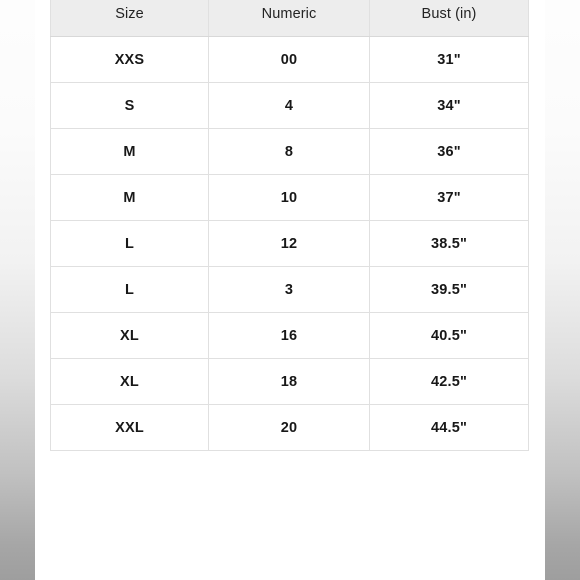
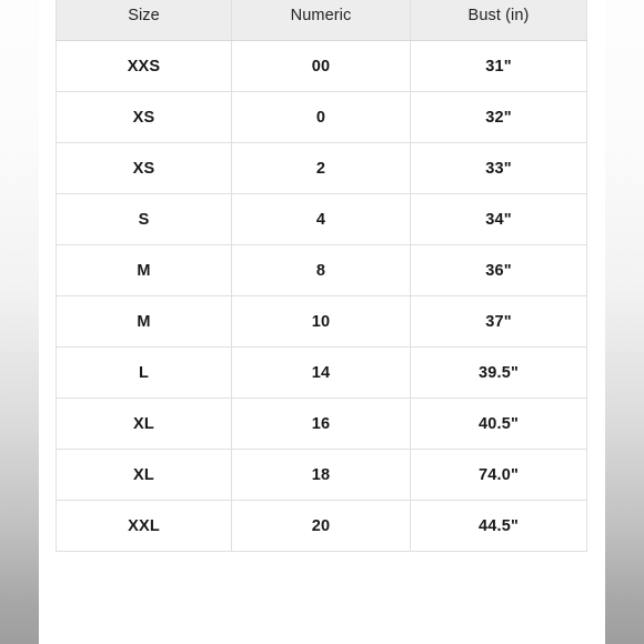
  Size	Numeric	Bust (in)
  XXS	00	31"
+ XS	0	32"
+ XS	2	33"
  S	4	34"
  M	8	36"
  M	10	37"
- L	12	38.5"
- L	3	39.5"
+ L	14	39.5"
  XL	16	40.5"
- XL	18	42.5"
+ XL	18	74.0"
  XXL	20	44.5"
